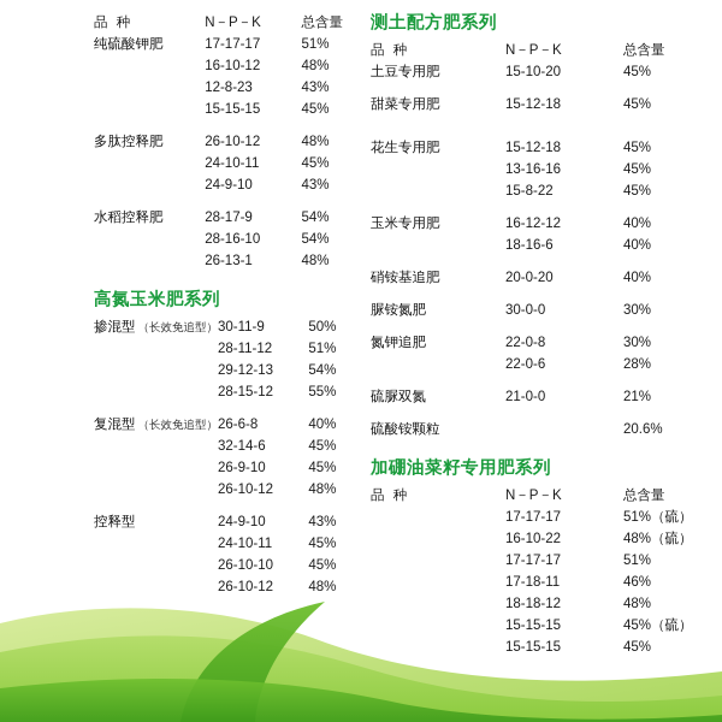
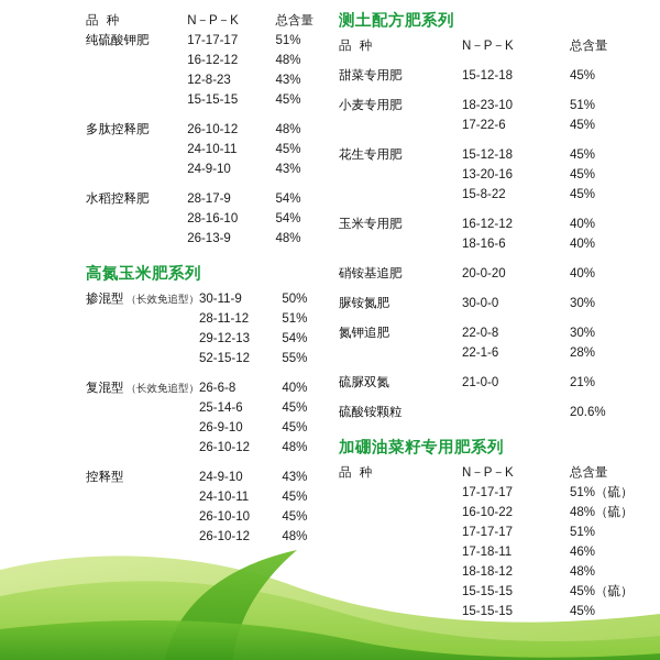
  品 种	N－P－K	总含量
  纯硫酸钾肥	17-17-17	51%
- 	16-10-12	48%
+ 	16-12-12	48%
  	12-8-23	43%
  	15-15-15	45%
  多肽控释肥	26-10-12	48%
  	24-10-11	45%
  	24-9-10	43%
  水稻控释肥	28-17-9	54%
  	28-16-10	54%
- 	26-13-1	48%
+ 	26-13-9	48%
  高氮玉米肥系列
  掺混型 （长效免追型）	30-11-9	50%
  	28-11-12	51%
  	29-12-13	54%
- 	28-15-12	55%
+ 	52-15-12	55%
  复混型 （长效免追型）	26-6-8	40%
- 	32-14-6	45%
+ 	25-14-6	45%
  	26-9-10	45%
  	26-10-12	48%
  控释型	24-9-10	43%
  	24-10-11	45%
  	26-10-10	45%
  	26-10-12	48%
  测土配方肥系列
  品 种	N－P－K	总含量
- 土豆专用肥	15-10-20	45%
  甜菜专用肥	15-12-18	45%
+ 小麦专用肥	18-23-10	51%
+ 	17-22-6	45%
  花生专用肥	15-12-18	45%
- 	13-16-16	45%
+ 	13-20-16	45%
  	15-8-22	45%
  玉米专用肥	16-12-12	40%
  	18-16-6	40%
  硝铵基追肥	20-0-20	40%
  脲铵氮肥	30-0-0	30%
  氮钾追肥	22-0-8	30%
- 	22-0-6	28%
+ 	22-1-6	28%
  硫脲双氮	21-0-0	21%
  硫酸铵颗粒		20.6%
  加硼油菜籽专用肥系列
  品 种	N－P－K	总含量
  	17-17-17	51%（硫）
  	16-10-22	48%（硫）
  	17-17-17	51%
  	17-18-11	46%
  	18-18-12	48%
  	15-15-15	45%（硫）
  	15-15-15	45%
